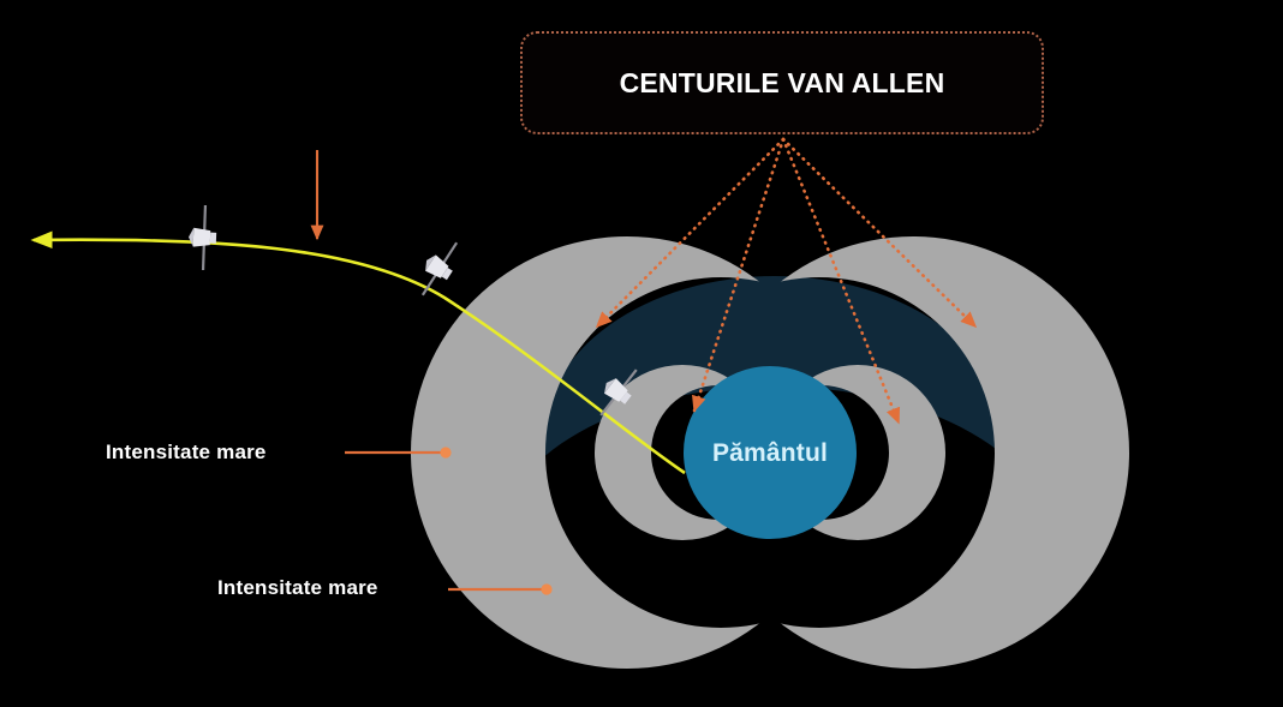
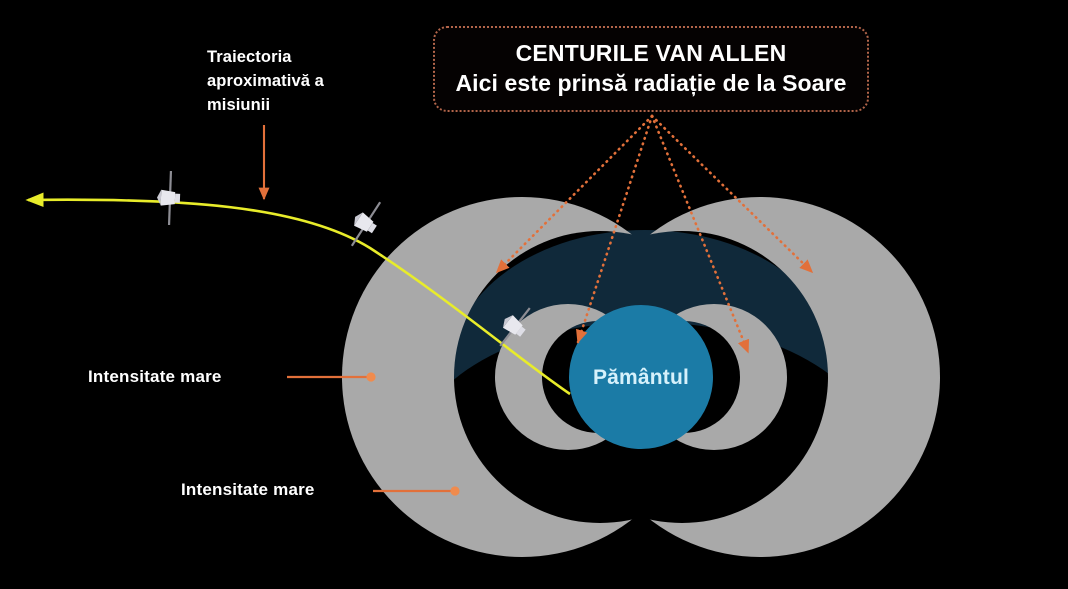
  CENTURILE VAN ALLEN
+ Aici este prinsă radiație de la Soare
+ Traiectoria aproximativă a misiunii
  Intensitate mare
  Intensitate mare
  Pământul
